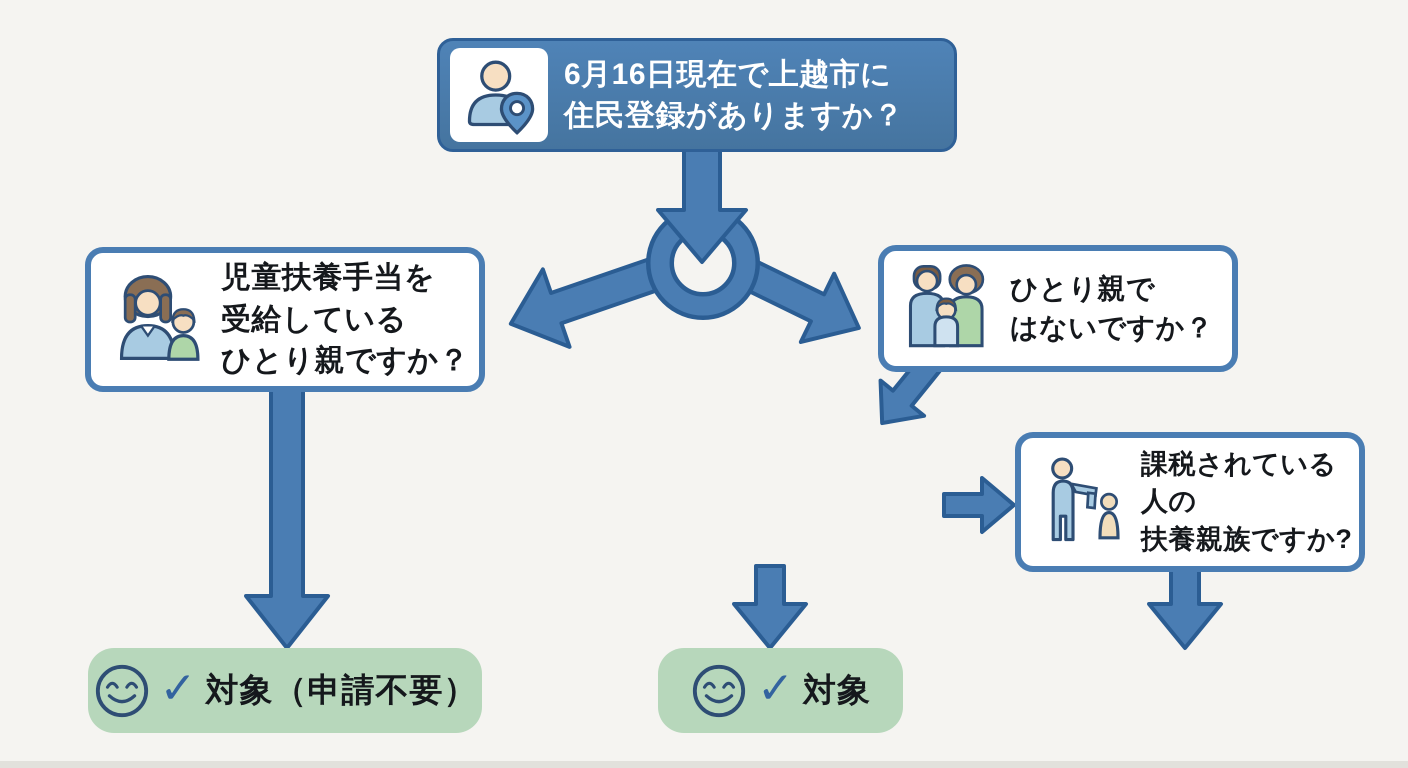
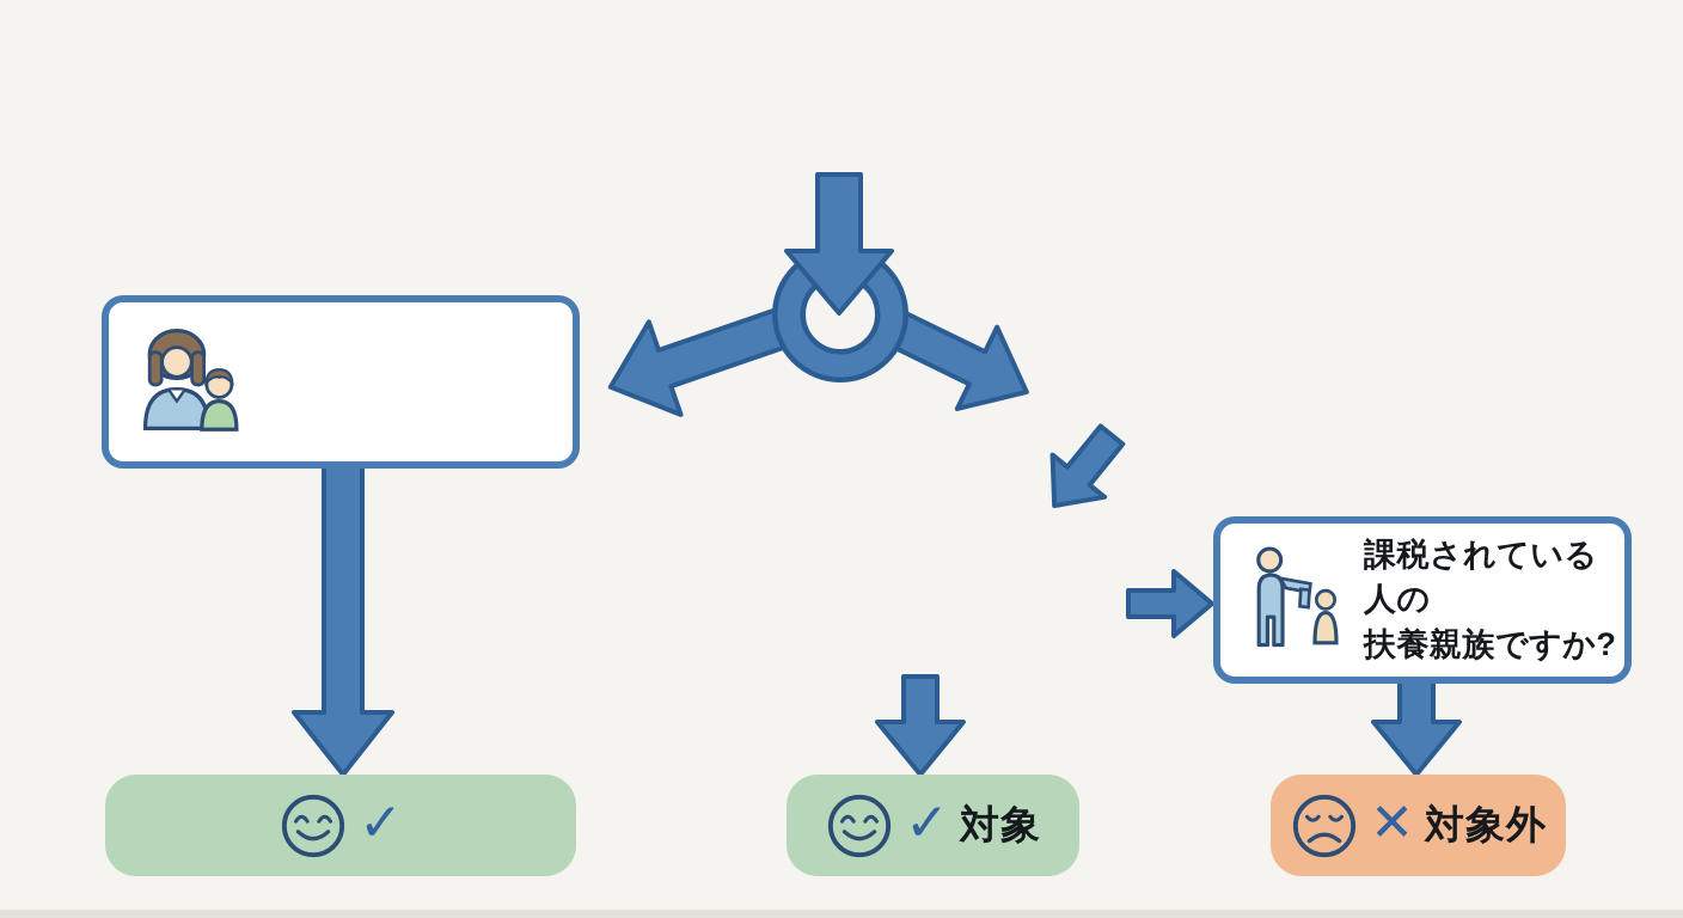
- 6月16日現在で上越市に
- 住民登録がありますか？
- 児童扶養手当を
- 受給している
- ひとり親ですか？
- ひとり親で
- はないですか？
  課税されている人の
  扶養親族ですか?
  ✓
- 対象（申請不要）
  ✓
  対象
+ ✕
+ 対象外
